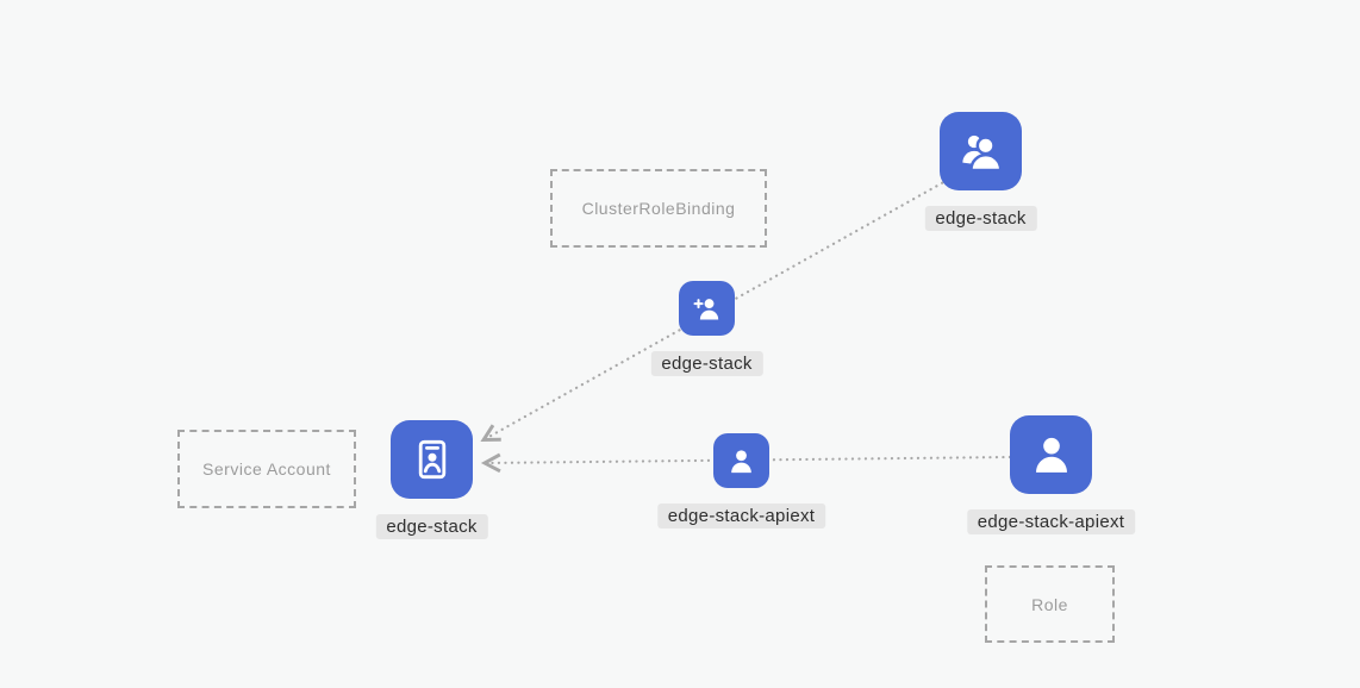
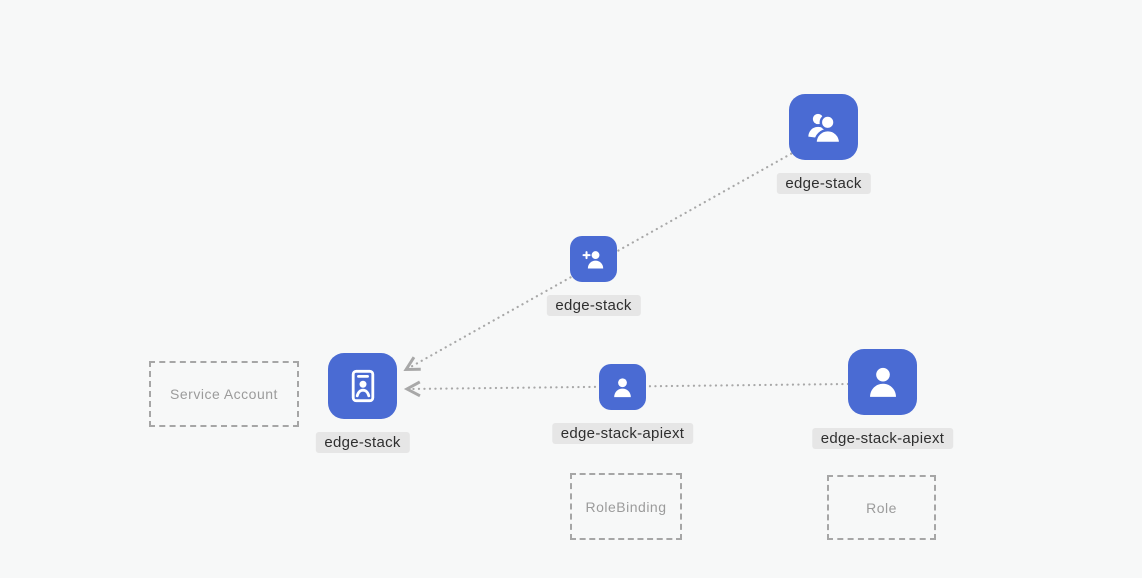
- ClusterRoleBinding
  Service Account
+ RoleBinding
  Role
  edge-stack
  edge-stack
  edge-stack
  edge-stack-apiext
  edge-stack-apiext
